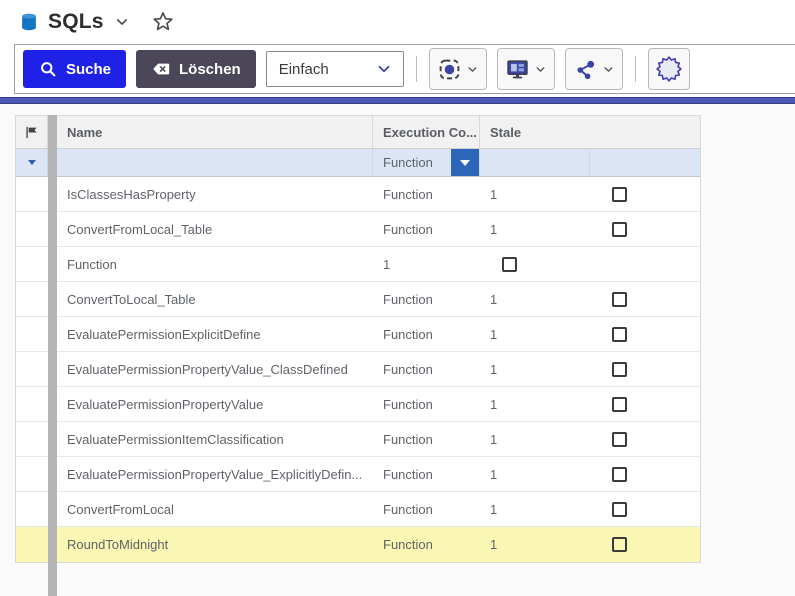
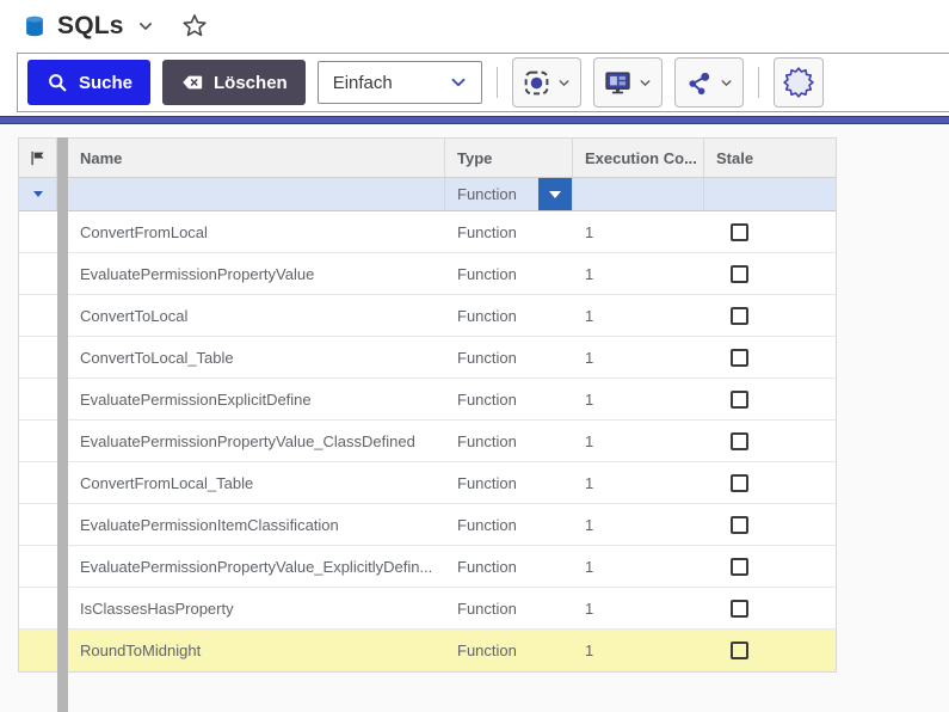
  SQLs
  Suche
  Löschen
  Einfach
  Name
+ Type
  Execution Co...
  Stale
  Function
- IsClassesHasProperty
+ ConvertFromLocal
  Function
  1
- ConvertFromLocal_Table
+ EvaluatePermissionPropertyValue
  Function
  1
+ ConvertToLocal
  Function
  1
  ConvertToLocal_Table
  Function
  1
  EvaluatePermissionExplicitDefine
  Function
  1
  EvaluatePermissionPropertyValue_ClassDefined
  Function
  1
- EvaluatePermissionPropertyValue
+ ConvertFromLocal_Table
  Function
  1
  EvaluatePermissionItemClassification
  Function
  1
  EvaluatePermissionPropertyValue_ExplicitlyDefin...
  Function
  1
- ConvertFromLocal
+ IsClassesHasProperty
  Function
  1
  RoundToMidnight
  Function
  1
